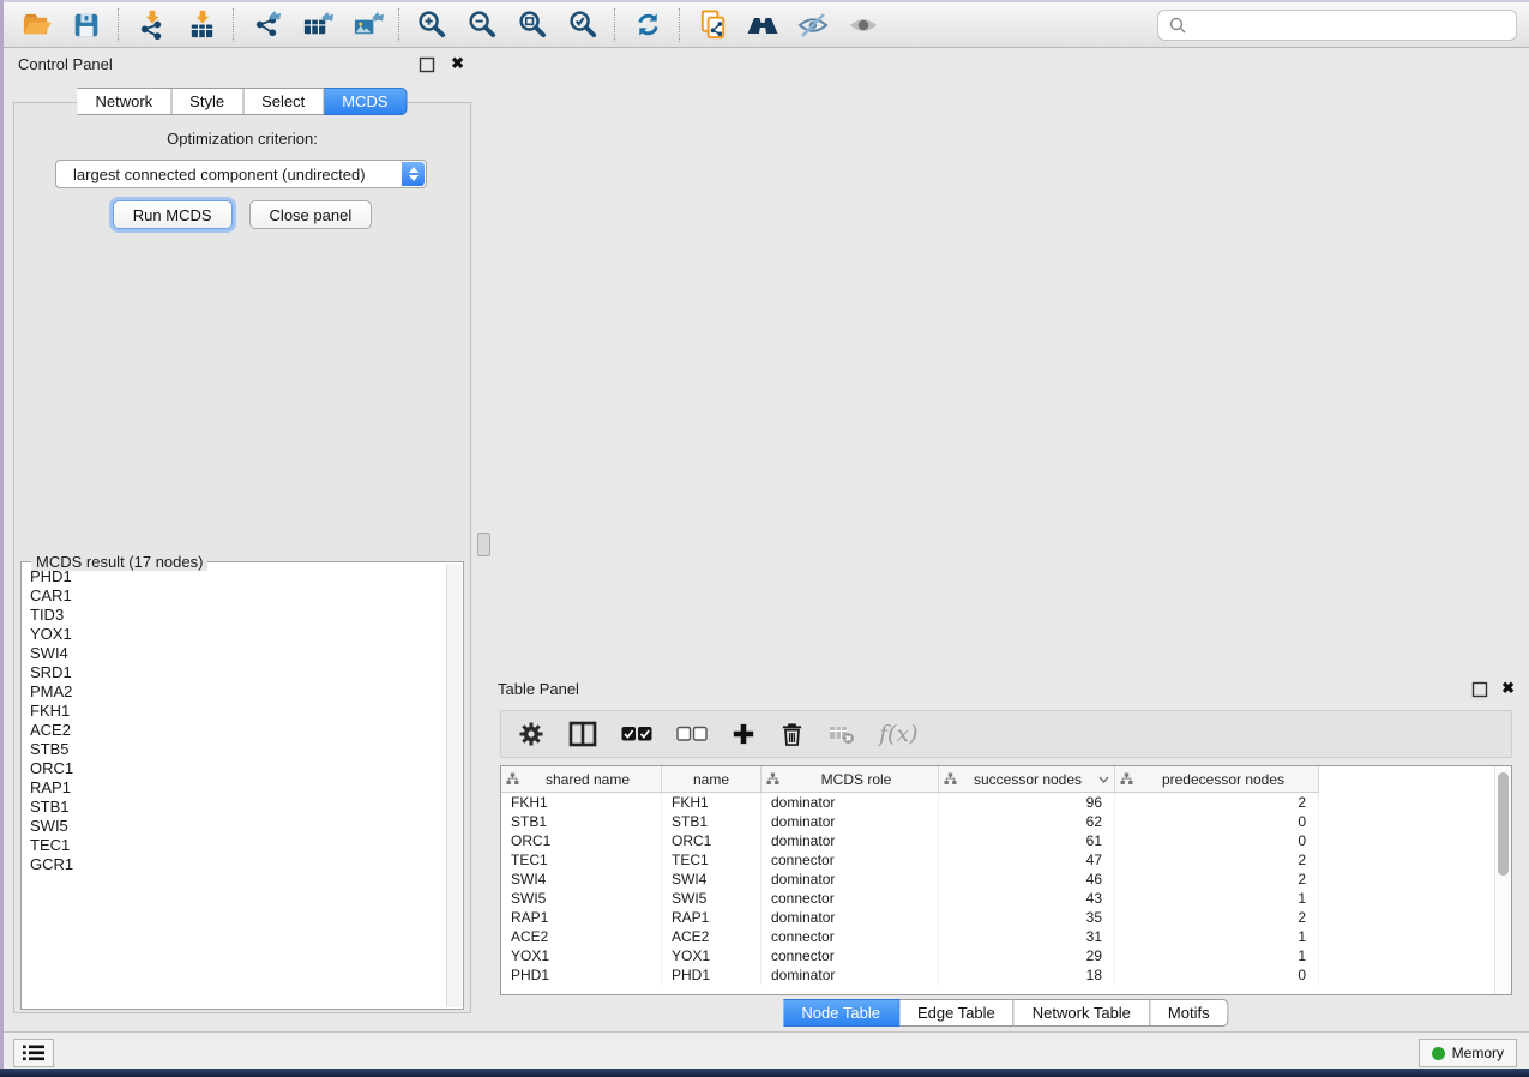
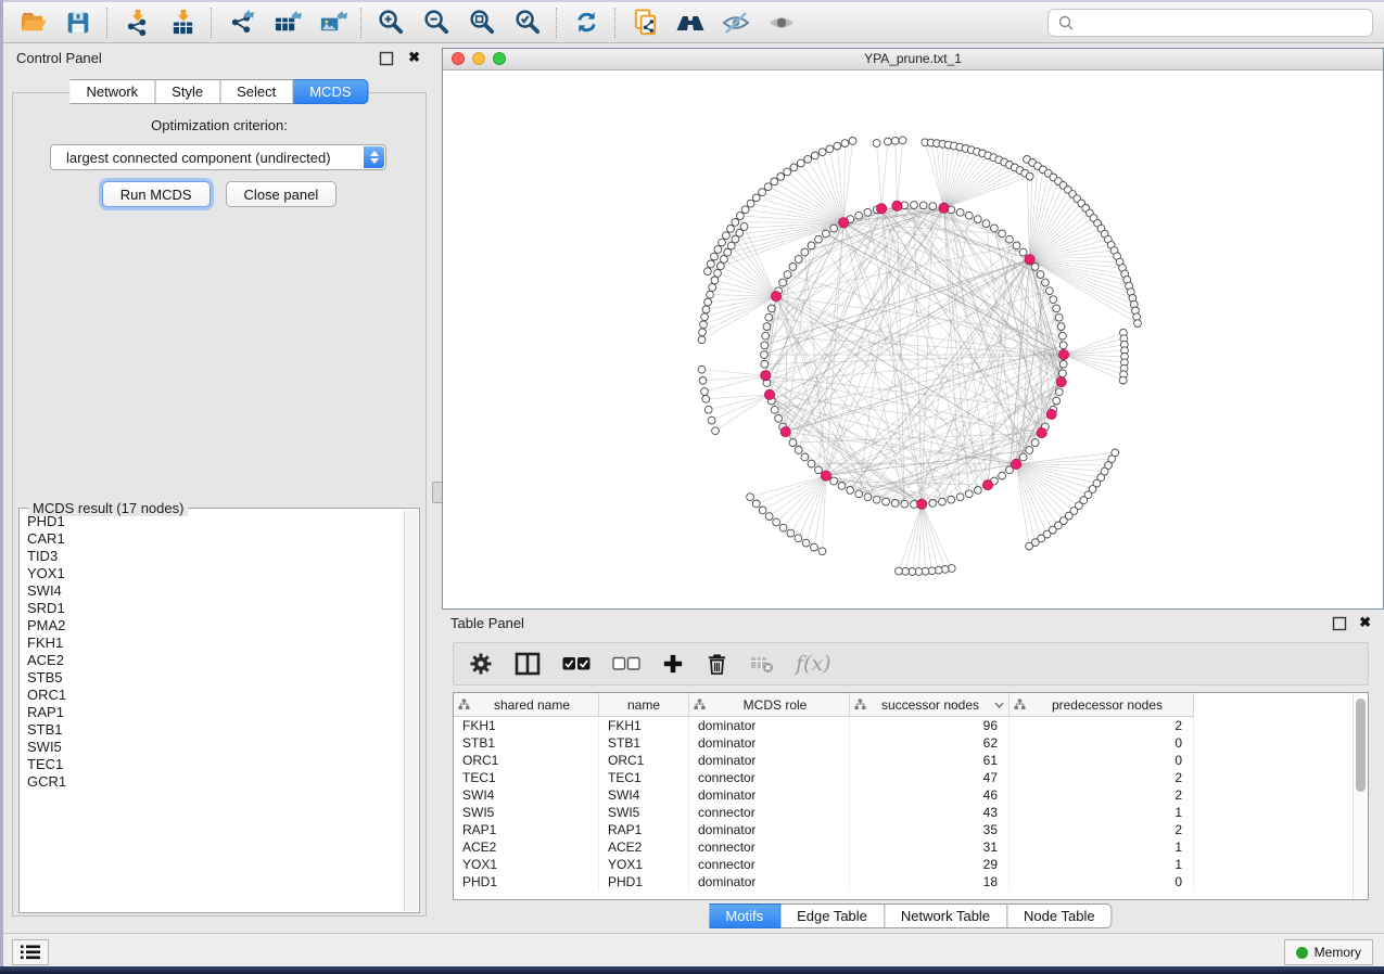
  Control Panel
  ✖
  Network
  Style
  Select
  MCDS
  Optimization criterion:
  largest connected component (undirected)
  Run MCDS
  Close panel
  MCDS result (17 nodes)
  PHD1
  CAR1
  TID3
  YOX1
  SWI4
  SRD1
  PMA2
  FKH1
  ACE2
  STB5
  ORC1
  RAP1
  STB1
  SWI5
  TEC1
  GCR1
+ YPA_prune.txt_1
  Table Panel
  ✖
  f(x)
  shared name
  name
  MCDS role
  successor nodes
  predecessor nodes
  FKH1
  FKH1
  dominator
  96
  2
  STB1
  STB1
  dominator
  62
  0
  ORC1
  ORC1
  dominator
  61
  0
  TEC1
  TEC1
  connector
  47
  2
  SWI4
  SWI4
  dominator
  46
  2
  SWI5
  SWI5
  connector
  43
  1
  RAP1
  RAP1
  dominator
  35
  2
  ACE2
  ACE2
  connector
  31
  1
  YOX1
  YOX1
  connector
  29
  1
  PHD1
  PHD1
  dominator
  18
  0
- Node Table
+ Motifs
  Edge Table
  Network Table
- Motifs
+ Node Table
  Memory
